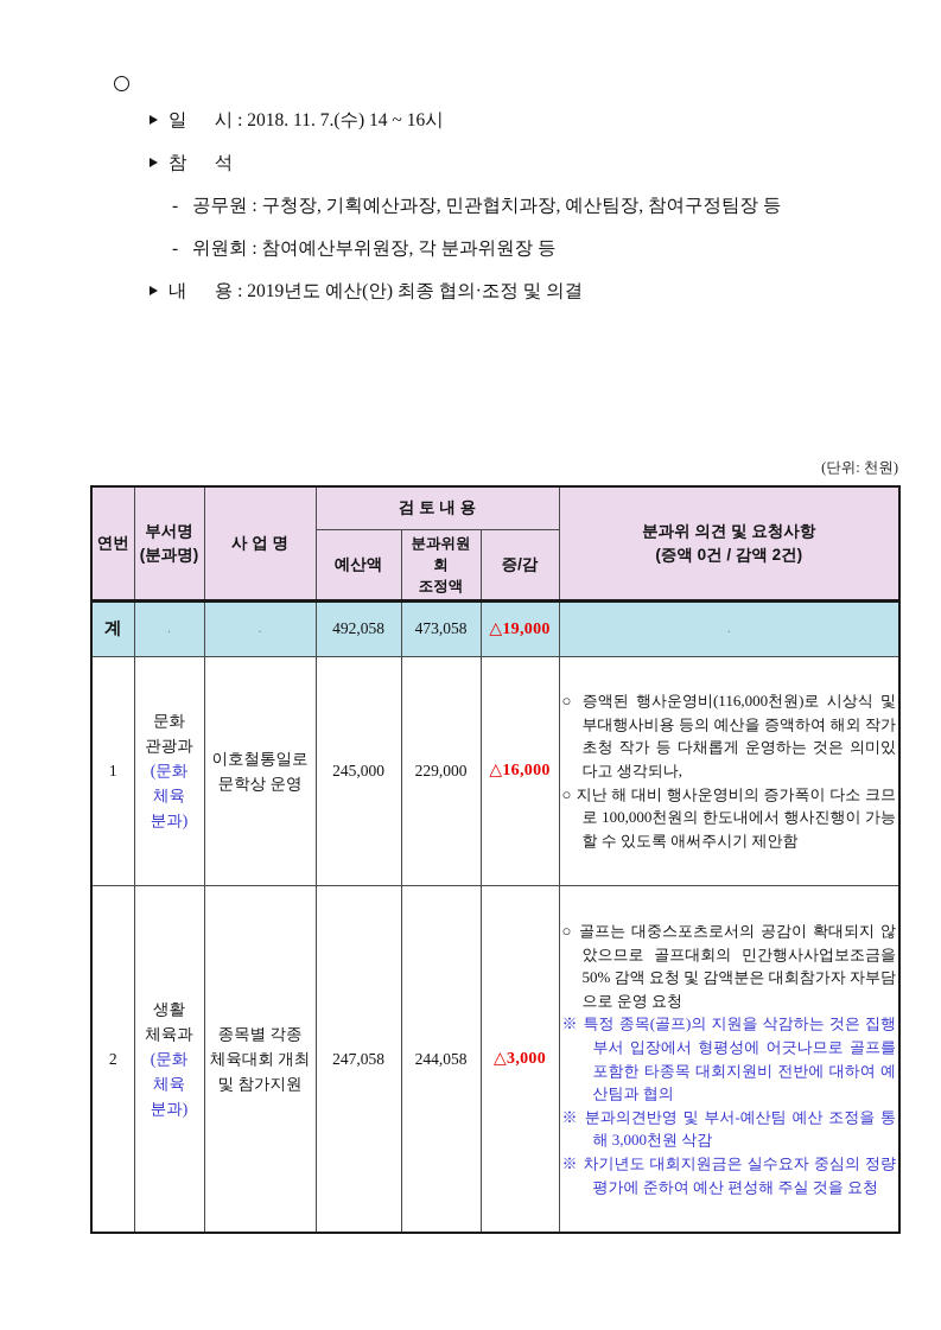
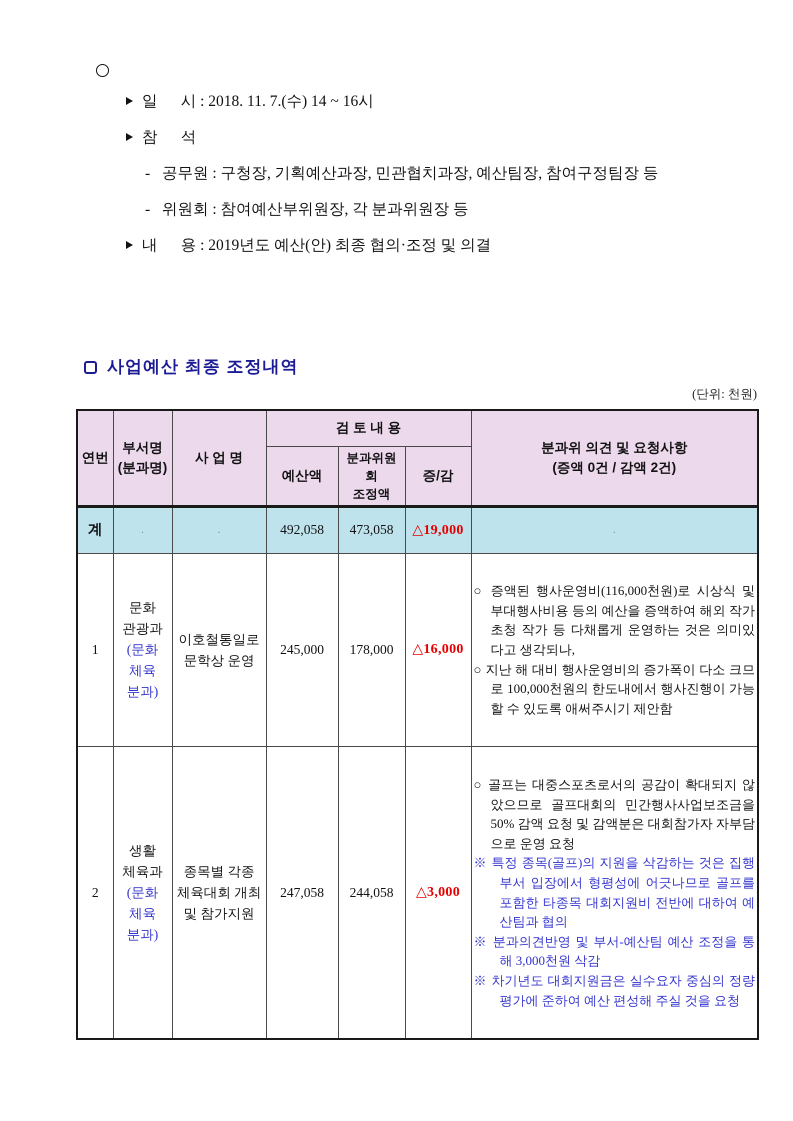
  일 시 : 2018. 11. 7.(수) 14 ~ 16시
  참 석
  -
  공무원 : 구청장, 기획예산과장, 민관협치과장, 예산팀장, 참여구정팀장 등
  -
  위원회 : 참여예산부위원장, 각 분과위원장 등
  내 용 : 2019년도 예산(안) 최종 협의·조정 및 의결
+ 사업예산 최종 조정내역
  (단위: 천원)
  연번	부서명 (분과명)	사 업 명	검 토 내 용	분과위 의견 및 요청사항 (증액 0건 / 감액 2건)
  예산액	분과위원회 조정액	증/감
  계	.	.	492,058	473,058	△19,000	.
- 1	문화 관광과 (문화 체육 분과)	이호철통일로 문학상 운영	245,000	229,000	△16,000	○ 증액된 행사운영비(116,000천원)로 시상식 및 부대행사비용 등의 예산을 증액하여 해외 작가 초청 작가 등 다채롭게 운영하는 것은 의미있다고 생각되나, ○ 지난 해 대비 행사운영비의 증가폭이 다소 크므로 100,000천원의 한도내에서 행사진행이 가능할 수 있도록 애써주시기 제안함
+ 1	문화 관광과 (문화 체육 분과)	이호철통일로 문학상 운영	245,000	178,000	△16,000	○ 증액된 행사운영비(116,000천원)로 시상식 및 부대행사비용 등의 예산을 증액하여 해외 작가 초청 작가 등 다채롭게 운영하는 것은 의미있다고 생각되나, ○ 지난 해 대비 행사운영비의 증가폭이 다소 크므로 100,000천원의 한도내에서 행사진행이 가능할 수 있도록 애써주시기 제안함
  2	생활 체육과 (문화 체육 분과)	종목별 각종 체육대회 개최 및 참가지원	247,058	244,058	△3,000	○ 골프는 대중스포츠로서의 공감이 확대되지 않았으므로 골프대회의 민간행사사업보조금을 50% 감액 요청 및 감액분은 대회참가자 자부담으로 운영 요청 ※ 특정 종목(골프)의 지원을 삭감하는 것은 집행부서 입장에서 형평성에 어긋나므로 골프를 포함한 타종목 대회지원비 전반에 대하여 예산팀과 협의 ※ 분과의견반영 및 부서-예산팀 예산 조정을 통해 3,000천원 삭감 ※ 차기년도 대회지원금은 실수요자 중심의 정량평가에 준하여 예산 편성해 주실 것을 요청
